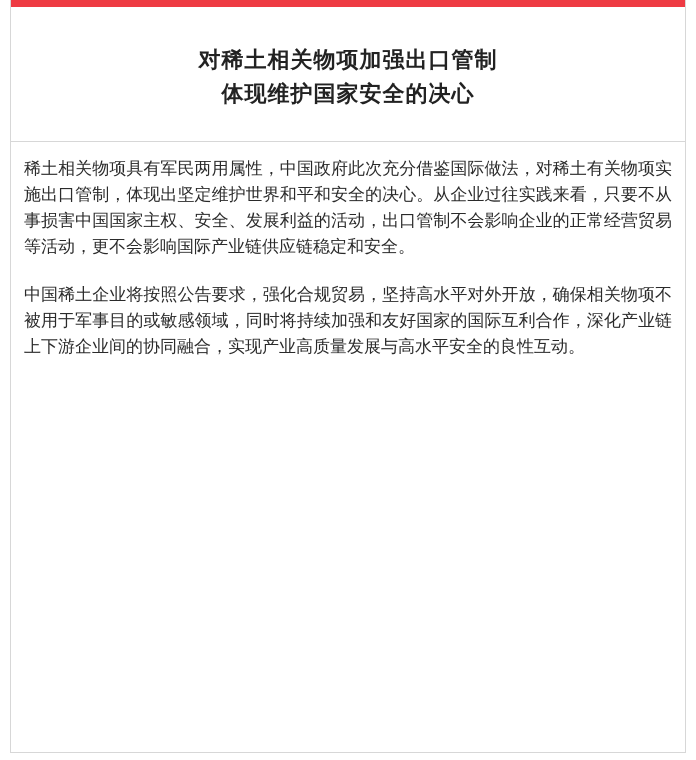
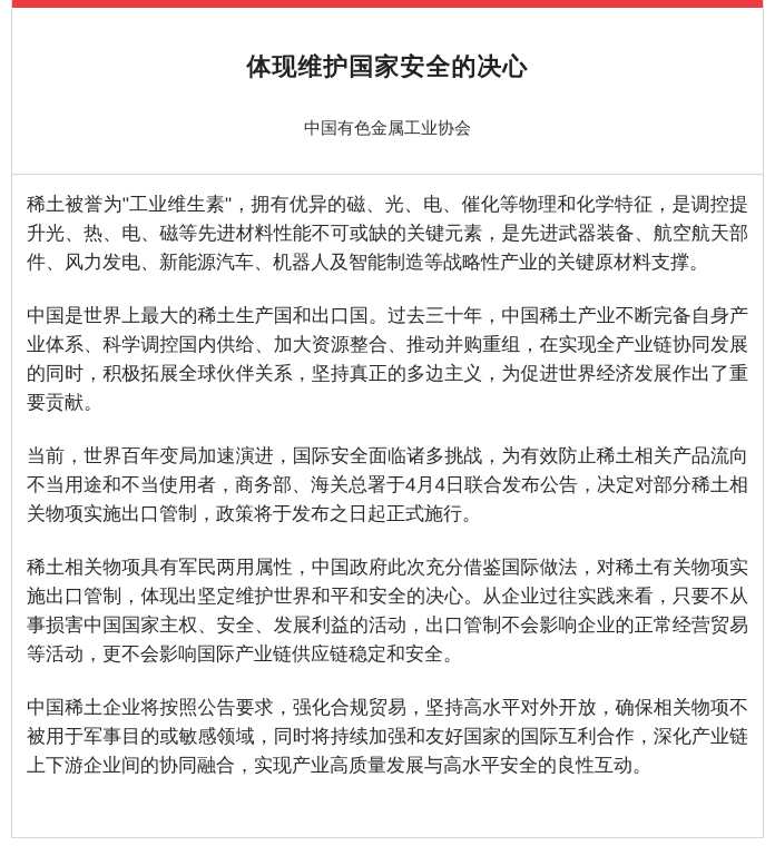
- 对稀土相关物项加强出口管制
  体现维护国家安全的决心
+ 中国有色金属工业协会
+ 稀土被誉为"工业维生素"，拥有优异的磁、光、电、催化等物理和化学特征，是调控提升光、热、电、磁等先进材料性能不可或缺的关键元素，是先进武器装备、航空航天部件、风力发电、新能源汽车、机器人及智能制造等战略性产业的关键原材料支撑。
+ 中国是世界上最大的稀土生产国和出口国。过去三十年，中国稀土产业不断完备自身产业体系、科学调控国内供给、加大资源整合、推动并购重组，在实现全产业链协同发展的同时，积极拓展全球伙伴关系，坚持真正的多边主义，为促进世界经济发展作出了重要贡献。
+ 当前，世界百年变局加速演进，国际安全面临诸多挑战，为有效防止稀土相关产品流向不当用途和不当使用者，商务部、海关总署于4月4日联合发布公告，决定对部分稀土相关物项实施出口管制，政策将于发布之日起正式施行。
  稀土相关物项具有军民两用属性，中国政府此次充分借鉴国际做法，对稀土有关物项实施出口管制，体现出坚定维护世界和平和安全的决心。从企业过往实践来看，只要不从事损害中国国家主权、安全、发展利益的活动，出口管制不会影响企业的正常经营贸易等活动，更不会影响国际产业链供应链稳定和安全。
  中国稀土企业将按照公告要求，强化合规贸易，坚持高水平对外开放，确保相关物项不被用于军事目的或敏感领域，同时将持续加强和友好国家的国际互利合作，深化产业链上下游企业间的协同融合，实现产业高质量发展与高水平安全的良性互动。
